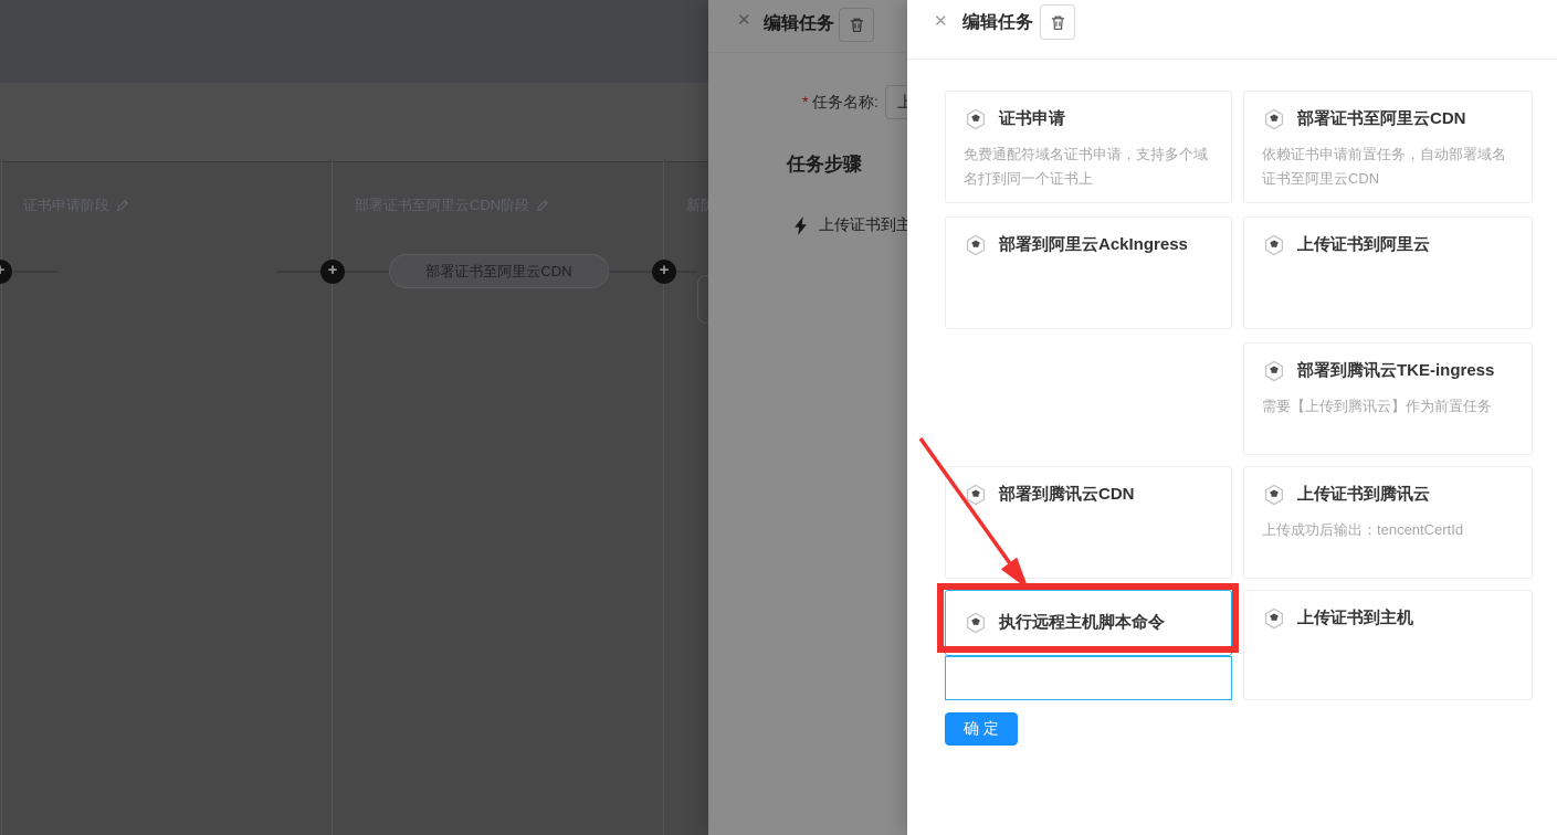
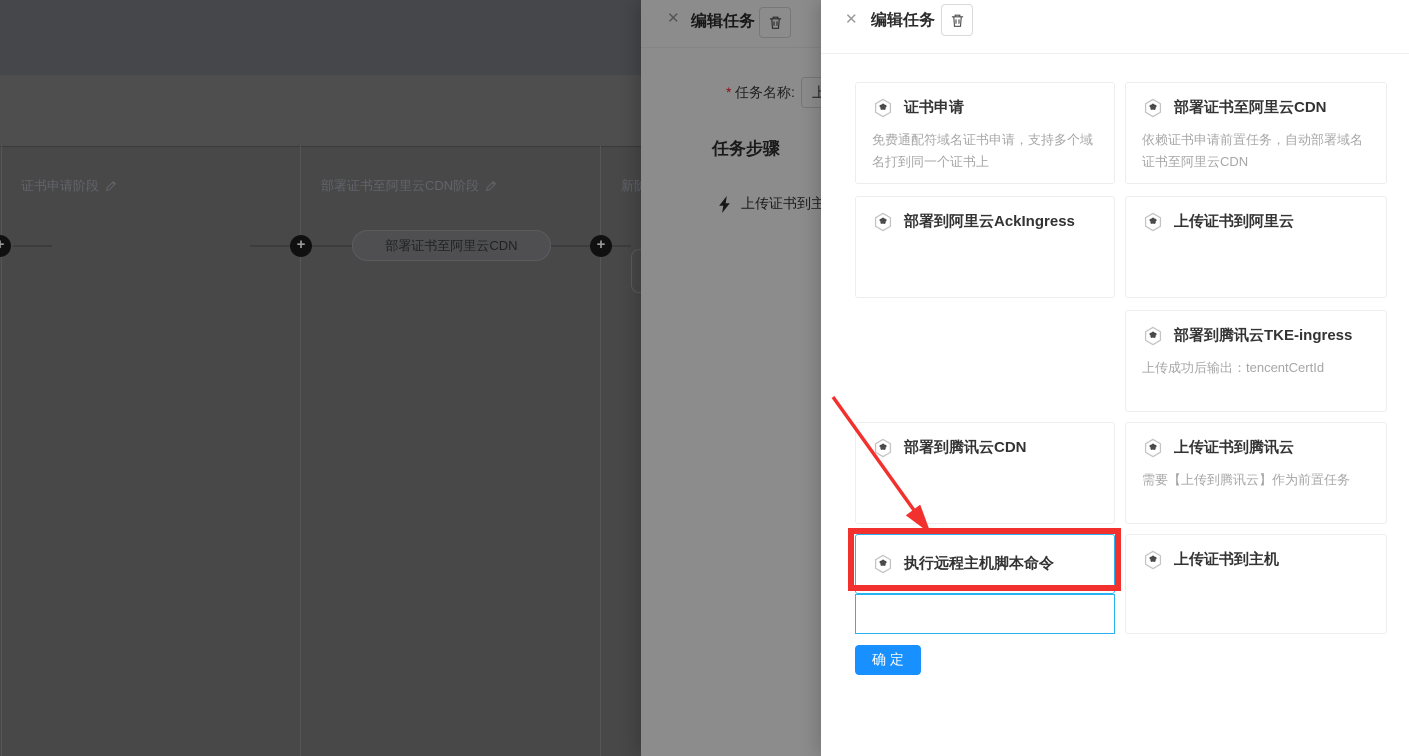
  证书申请阶段
  部署证书至阿里云CDN阶段
  部署证书至阿里云CDN
  +
  +
  ✕
  编辑任务
  *
  任务名称:
  任务步骤
  上传证书到主
  ✕
  编辑任务
  证书申请
  免费通配符域名证书申请，支持多个域名打到同一个证书上
  部署证书至阿里云CDN
  依赖证书申请前置任务，自动部署域名证书至阿里云CDN
  部署到阿里云AckIngress
  上传证书到阿里云
  部署到腾讯云TKE-ingress
- 需要【上传到腾讯云】作为前置任务
+ 上传成功后输出：tencentCertId
  部署到腾讯云CDN
  上传证书到腾讯云
- 上传成功后输出：tencentCertId
+ 需要【上传到腾讯云】作为前置任务
  执行远程主机脚本命令
  上传证书到主机
  确 定
